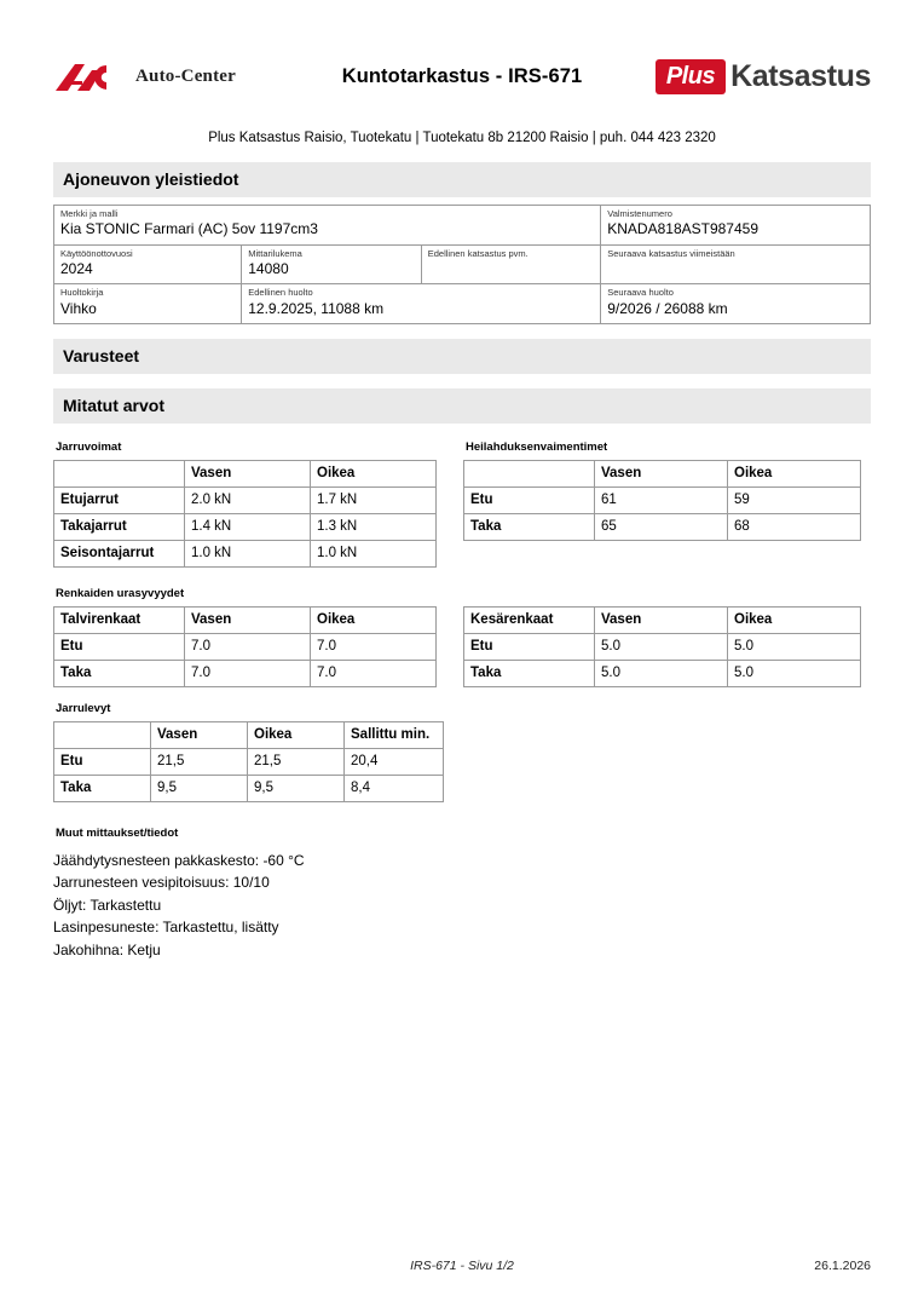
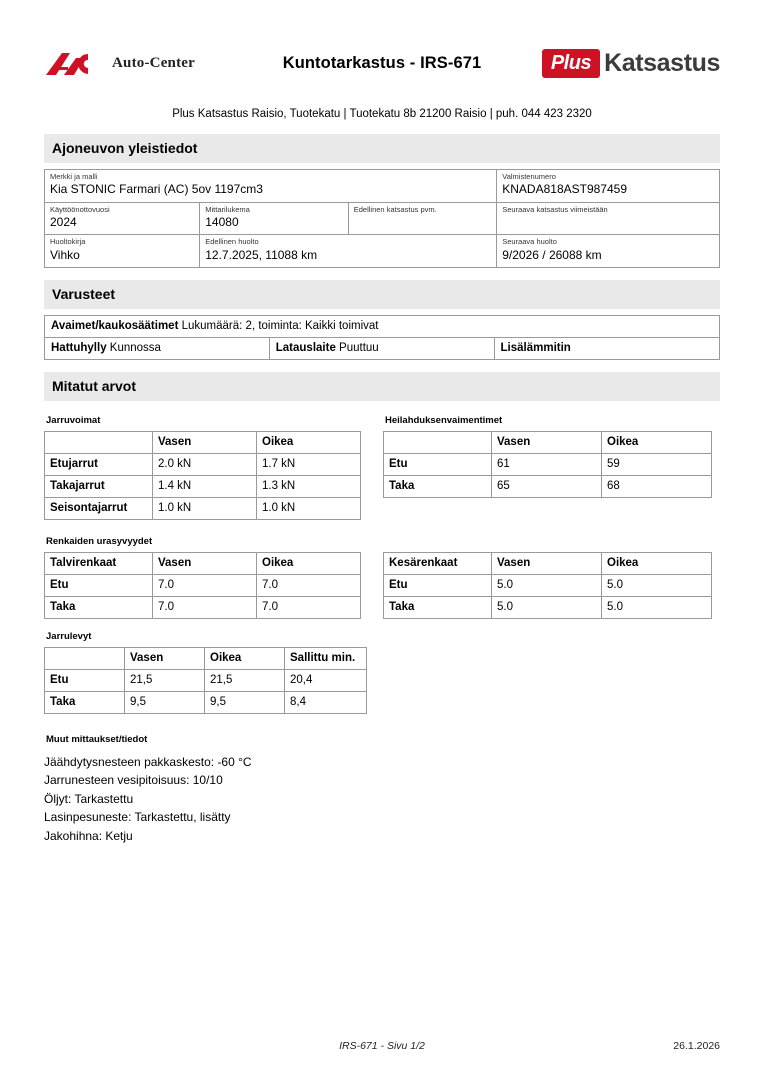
  Auto-Center
  Kuntotarkastus - IRS-671
  Plus
  Katsastus
  Plus Katsastus Raisio, Tuotekatu | Tuotekatu 8b 21200 Raisio | puh. 044 423 2320
  Ajoneuvon yleistiedot
  Merkki ja malli Kia STONIC Farmari (AC) 5ov 1197cm3	Valmistenumero KNADA818AST987459
  Käyttöönottovuosi 2024	Mittarilukema 14080	Edellinen katsastus pvm.	Seuraava katsastus viimeistään
- Huoltokirja Vihko	Edellinen huolto 12.9.2025, 11088 km	Seuraava huolto 9/2026 / 26088 km
+ Huoltokirja Vihko	Edellinen huolto 12.7.2025, 11088 km	Seuraava huolto 9/2026 / 26088 km
  Varusteet
+ Avaimet/kaukosäätimet Lukumäärä: 2, toiminta: Kaikki toimivat
+ Hattuhylly Kunnossa	Latauslaite Puuttuu	Lisälämmitin
  Mitatut arvot
  Jarruvoimat
  	Vasen	Oikea
  Etujarrut	2.0 kN	1.7 kN
  Takajarrut	1.4 kN	1.3 kN
  Seisontajarrut	1.0 kN	1.0 kN
  Heilahduksenvaimentimet
  	Vasen	Oikea
  Etu	61	59
  Taka	65	68
  Renkaiden urasyvyydet
  Talvirenkaat	Vasen	Oikea
  Etu	7.0	7.0
  Taka	7.0	7.0
  Kesärenkaat	Vasen	Oikea
  Etu	5.0	5.0
  Taka	5.0	5.0
  Jarrulevyt
  	Vasen	Oikea	Sallittu min.
  Etu	21,5	21,5	20,4
  Taka	9,5	9,5	8,4
  Muut mittaukset/tiedot
  Jäähdytysnesteen pakkaskesto: -60 °C
  Jarrunesteen vesipitoisuus: 10/10
  Öljyt: Tarkastettu
  Lasinpesuneste: Tarkastettu, lisätty
  Jakohihna: Ketju
  IRS-671 - Sivu 1/2
  26.1.2026
